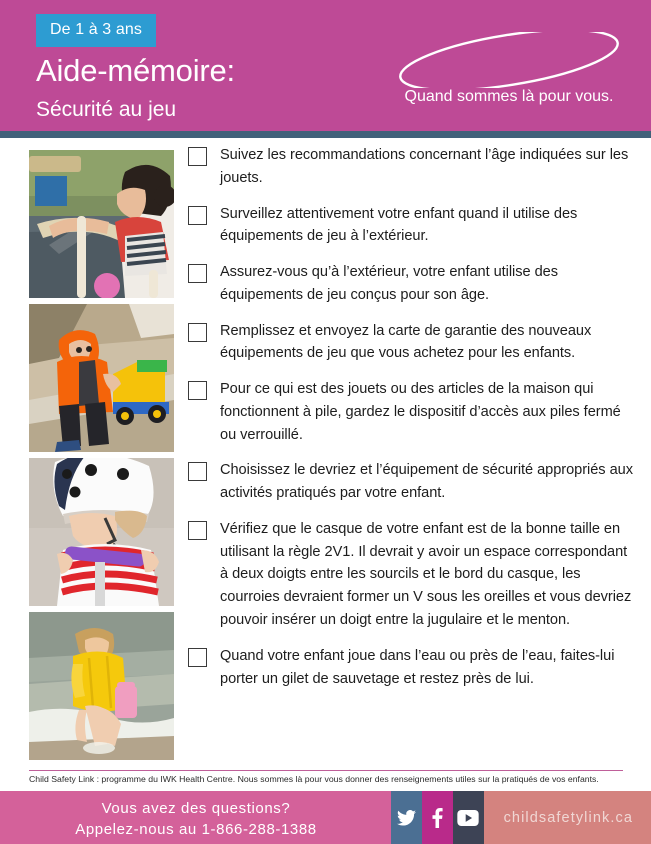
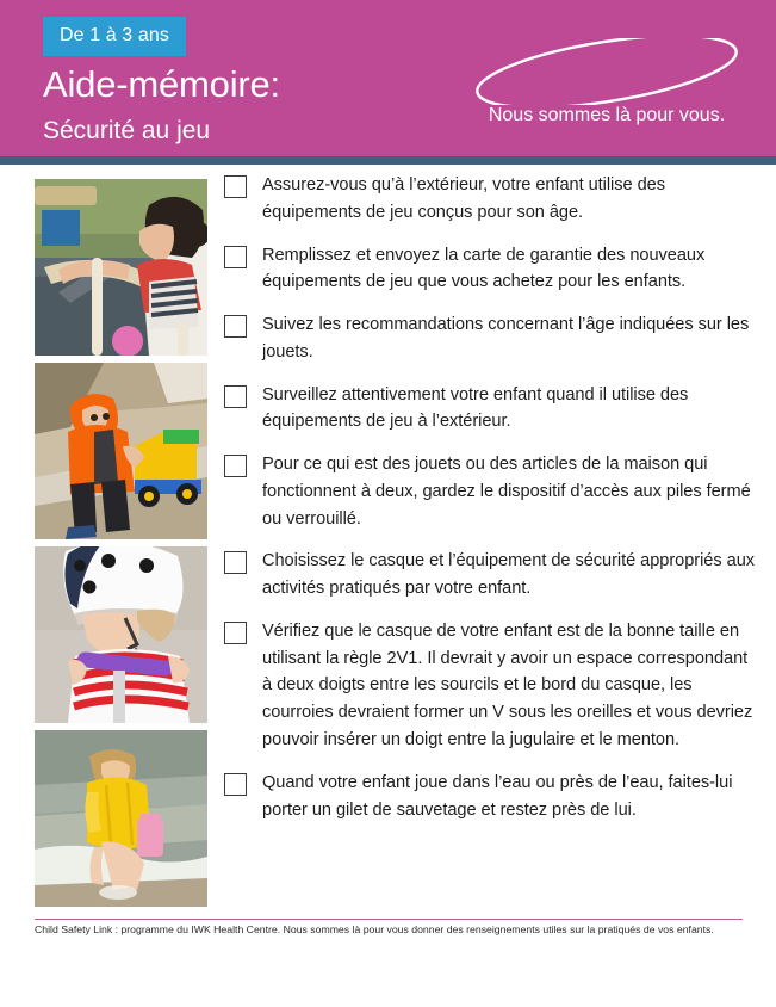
  De 1 à 3 ans
  Aide-mémoire:
  Sécurité au jeu
- Quand sommes là pour vous.
+ Nous sommes là pour vous.
- Suivez les recommandations concernant l’âge indiquées sur les jouets.
+ Assurez-vous qu’à l’extérieur, votre enfant utilise des équipements de jeu conçus pour son âge.
- Surveillez attentivement votre enfant quand il utilise des équipements de jeu à l’extérieur.
+ Remplissez et envoyez la carte de garantie des nouveaux équipements de jeu que vous achetez pour les enfants.
- Assurez-vous qu’à l’extérieur, votre enfant utilise des équipements de jeu conçus pour son âge.
+ Suivez les recommandations concernant l’âge indiquées sur les jouets.
- Remplissez et envoyez la carte de garantie des nouveaux équipements de jeu que vous achetez pour les enfants.
+ Surveillez attentivement votre enfant quand il utilise des équipements de jeu à l’extérieur.
- Pour ce qui est des jouets ou des articles de la maison qui fonctionnent à pile, gardez le dispositif d’accès aux piles fermé ou verrouillé.
+ Pour ce qui est des jouets ou des articles de la maison qui fonctionnent à deux, gardez le dispositif d’accès aux piles fermé ou verrouillé.
- Choisissez le devriez et l’équipement de sécurité appropriés aux activités pratiqués par votre enfant.
+ Choisissez le casque et l’équipement de sécurité appropriés aux activités pratiqués par votre enfant.
  Vérifiez que le casque de votre enfant est de la bonne taille en utilisant la règle 2V1. Il devrait y avoir un espace correspondant à deux doigts entre les sourcils et le bord du casque, les courroies devraient former un V sous les oreilles et vous devriez pouvoir insérer un doigt entre la jugulaire et le menton.
  Quand votre enfant joue dans l’eau ou près de l’eau, faites-lui porter un gilet de sauvetage et restez près de lui.
  Child Safety Link : programme du IWK Health Centre. Nous sommes là pour vous donner des renseignements utiles sur la pratiqués de vos enfants.
- Vous avez des questions?
- Appelez-nous au 1-866-288-1388
- childsafetylink.ca
